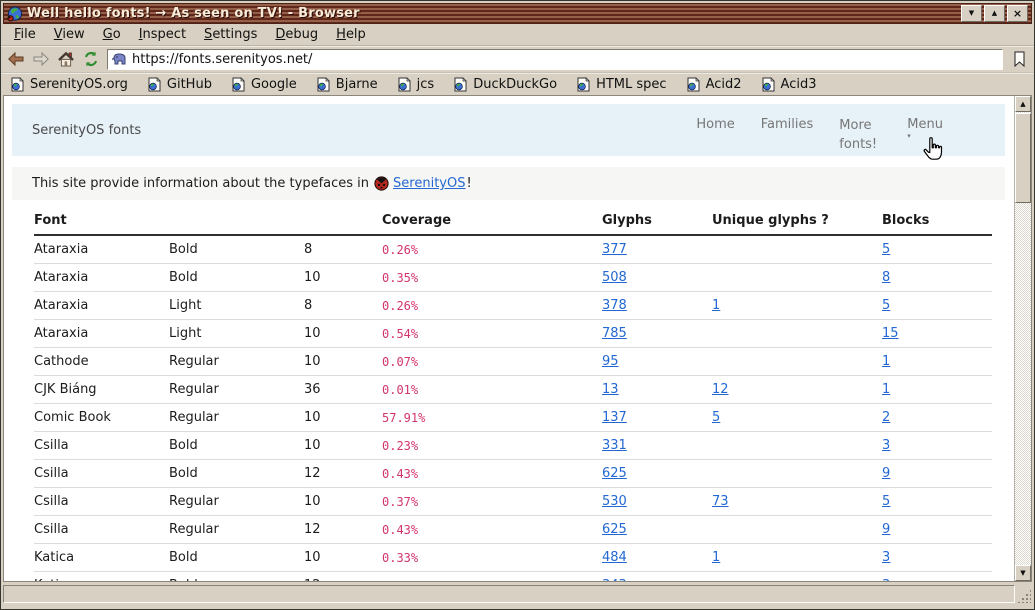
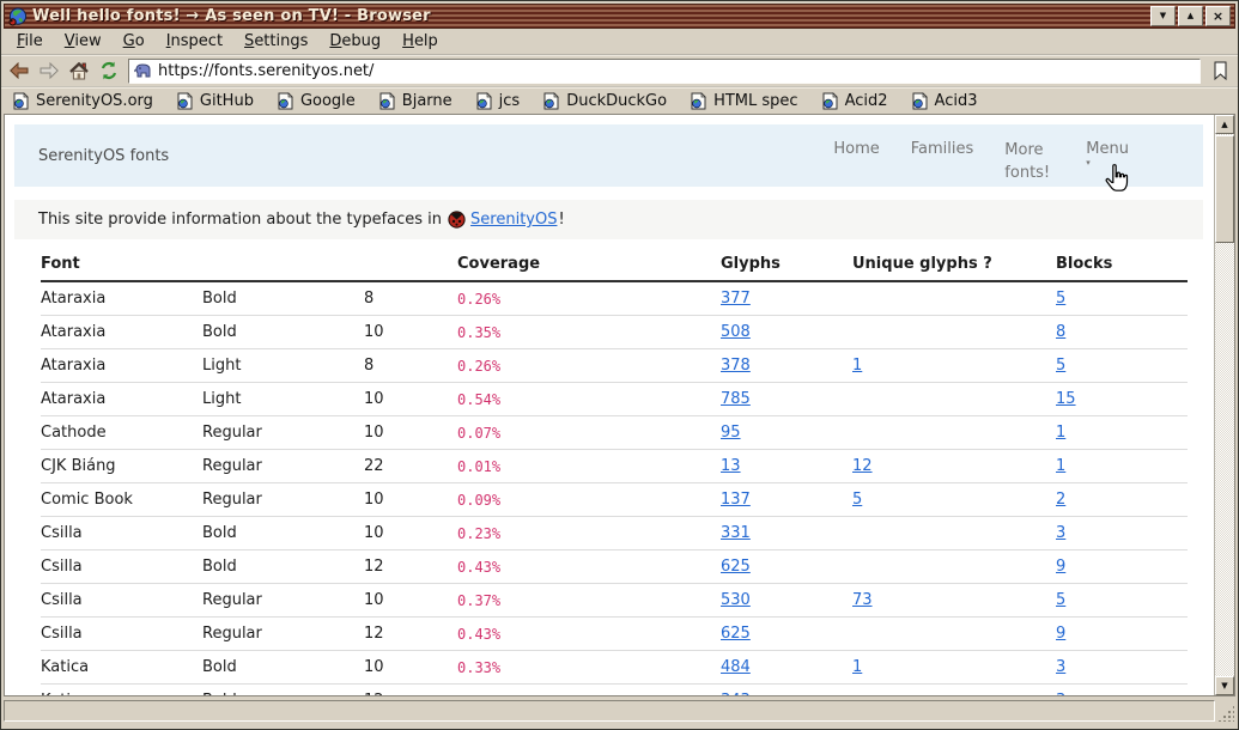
  Well hello fonts! → As seen on TV! - Browser
  ▼
  ▲
  ×
  File
  View
  Go
  Inspect
  Settings
  Debug
  Help
  https://fonts.serenityos.net/
  SerenityOS.org
  GitHub
  Google
  Bjarne
  jcs
  DuckDuckGo
  HTML spec
  Acid2
  Acid3
  SerenityOS fonts
  Home
  Families
  More fonts!
  Menu
  ▾
  This site provide information about the typefaces in
  SerenityOS
  !
  Font
  Coverage
  Glyphs
  Unique glyphs ?
  Blocks
  Ataraxia
  Bold
  8
  0.26%
  377
  5
  Ataraxia
  Bold
  10
  0.35%
  508
  8
  Ataraxia
  Light
  8
  0.26%
  378
  1
  5
  Ataraxia
  Light
  10
  0.54%
  785
  15
  Cathode
  Regular
  10
  0.07%
  95
  1
  CJK Biáng
  Regular
- 36
+ 22
  0.01%
  13
  12
  1
  Comic Book
  Regular
  10
- 57.91%
+ 0.09%
  137
  5
  2
  Csilla
  Bold
  10
  0.23%
  331
  3
  Csilla
  Bold
  12
  0.43%
  625
  9
  Csilla
  Regular
  10
  0.37%
  530
  73
  5
  Csilla
  Regular
  12
  0.43%
  625
  9
  Katica
  Bold
  10
  0.33%
  484
  1
  3
  ▲
  ▼
